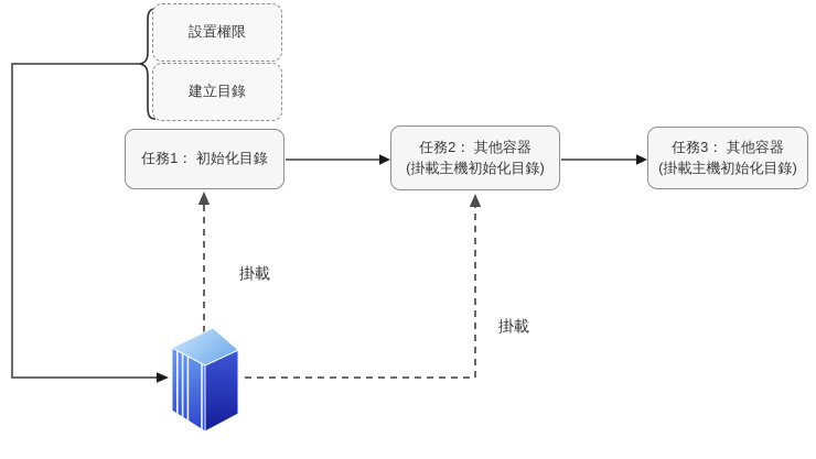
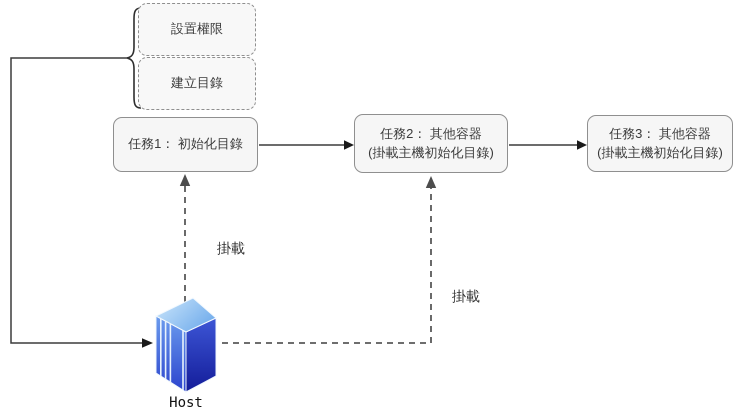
  設置權限
  建立目錄
  任務1： 初始化目錄
  任務2： 其他容器
  (掛載主機初始化目錄)
  任務3： 其他容器
  (掛載主機初始化目錄)
  掛載
  掛載
+ Host
